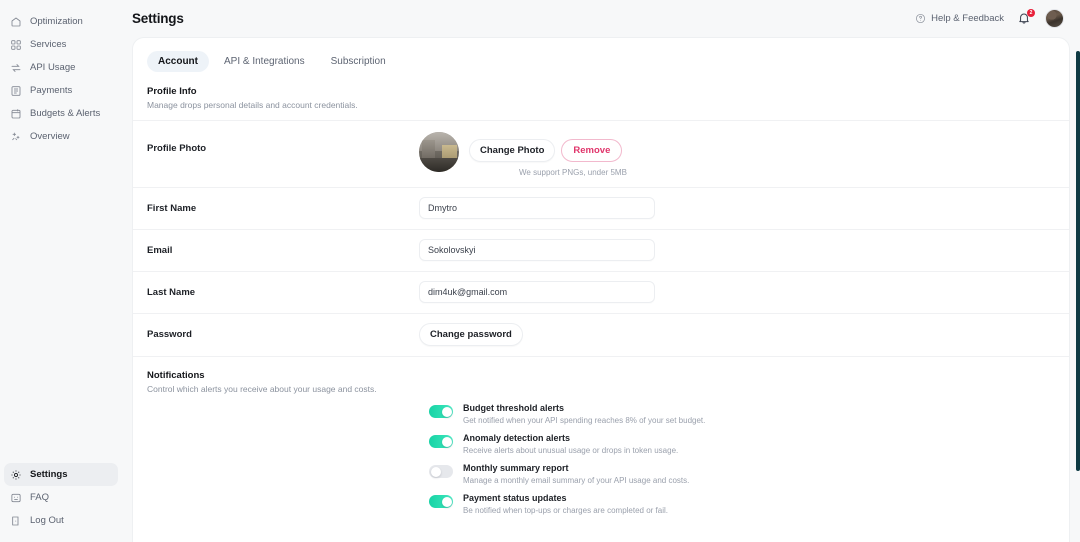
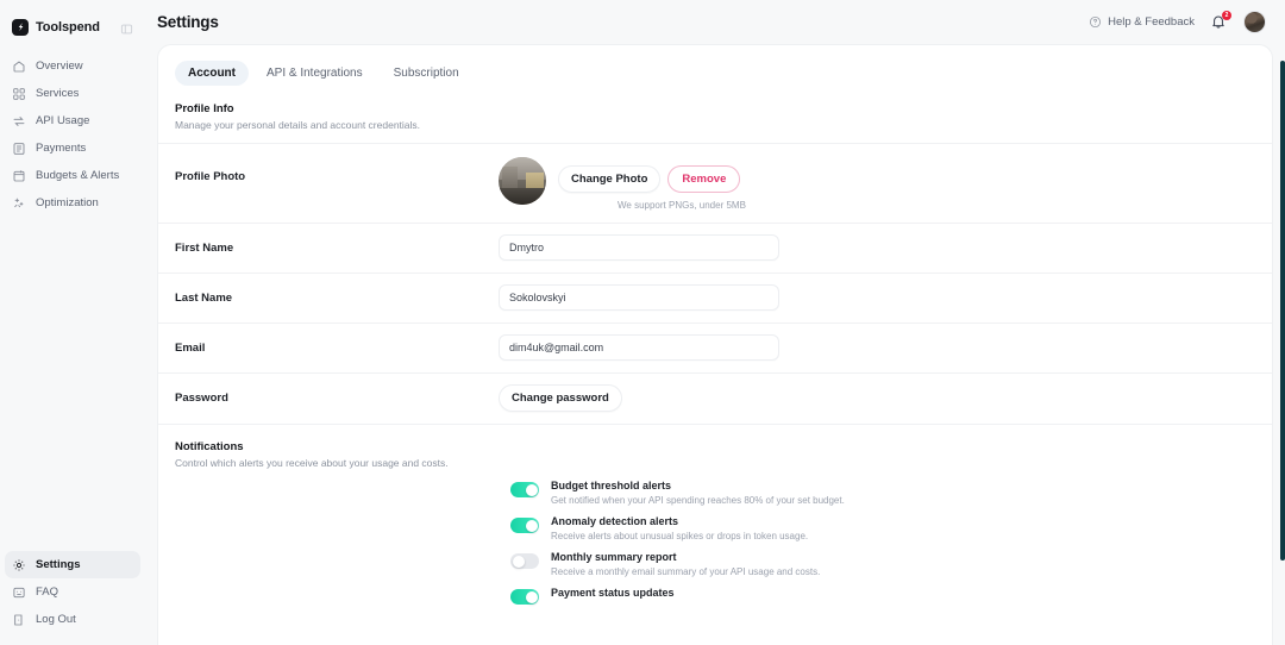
+ Toolspend
- Optimization
+ Overview
  Services
  API Usage
  Payments
  Budgets & Alerts
- Overview
+ Optimization
  Settings
  FAQ
  Log Out
  Settings
  Help & Feedback
  Account
  API & Integrations
  Subscription
  Profile Info
- Manage drops personal details and account credentials.
+ Manage your personal details and account credentials.
  Profile Photo
  Change Photo
  Remove
  We support PNGs, under 5MB
  First Name
  Dmytro
- Email
+ Last Name
  Sokolovskyi
- Last Name
+ Email
  dim4uk@gmail.com
  Password
  Change password
  Notifications
  Control which alerts you receive about your usage and costs.
  Budget threshold alerts
- Get notified when your API spending reaches 8% of your set budget.
+ Get notified when your API spending reaches 80% of your set budget.
  Anomaly detection alerts
- Receive alerts about unusual usage or drops in token usage.
+ Receive alerts about unusual spikes or drops in token usage.
  Monthly summary report
- Manage a monthly email summary of your API usage and costs.
+ Receive a monthly email summary of your API usage and costs.
  Payment status updates
- Be notified when top-ups or charges are completed or fail.
